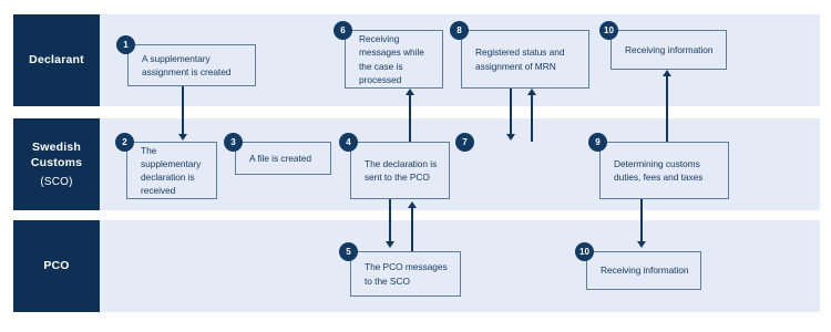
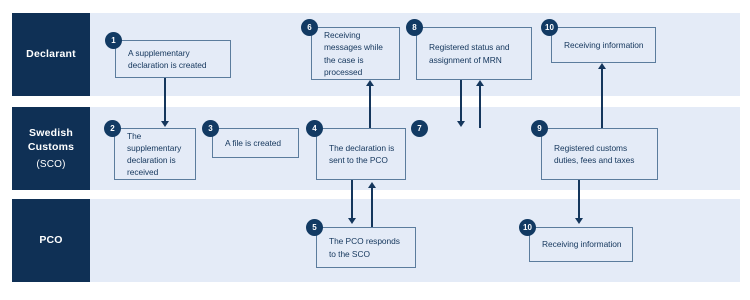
  Declarant
  Swedish
  Customs
  (SCO)
  PCO
- A supplementary assignment is created
+ A supplementary declaration is created
  1
  Receiving messages while the case is processed
  6
  Registered status and assignment of MRN
  8
  Receiving information
  10
  The supplementary declaration is received
  2
  A file is created
  3
  The declaration is sent to the PCO
  4
  7
- Determining customs duties, fees and taxes
+ Registered customs duties, fees and taxes
  9
- The PCO messages to the SCO
+ The PCO responds to the SCO
  5
  Receiving information
  10
